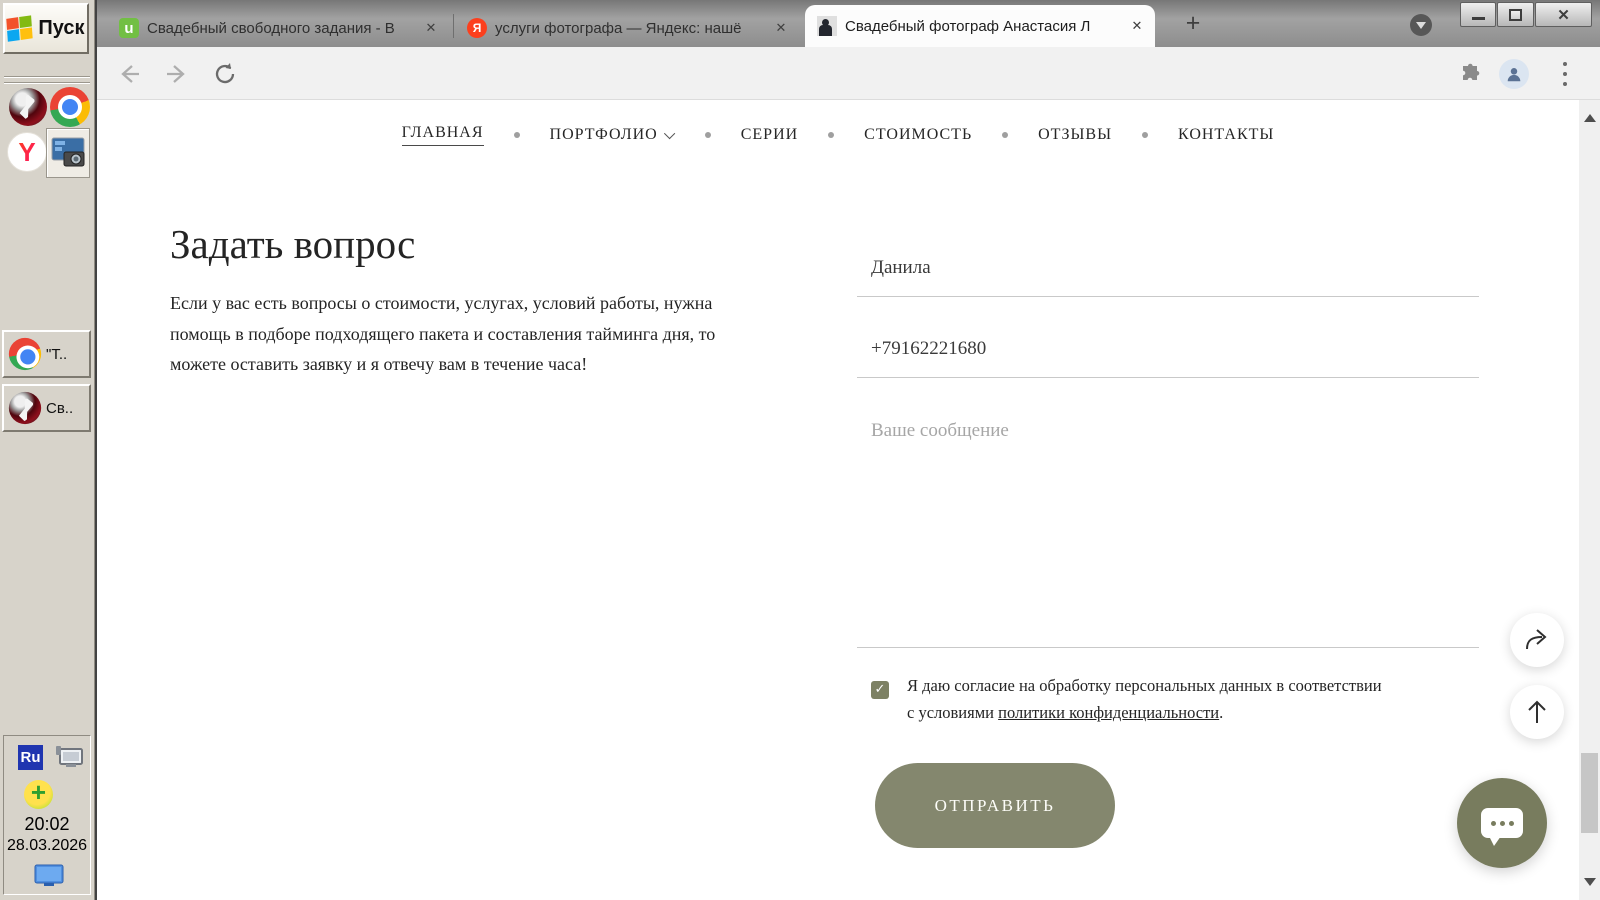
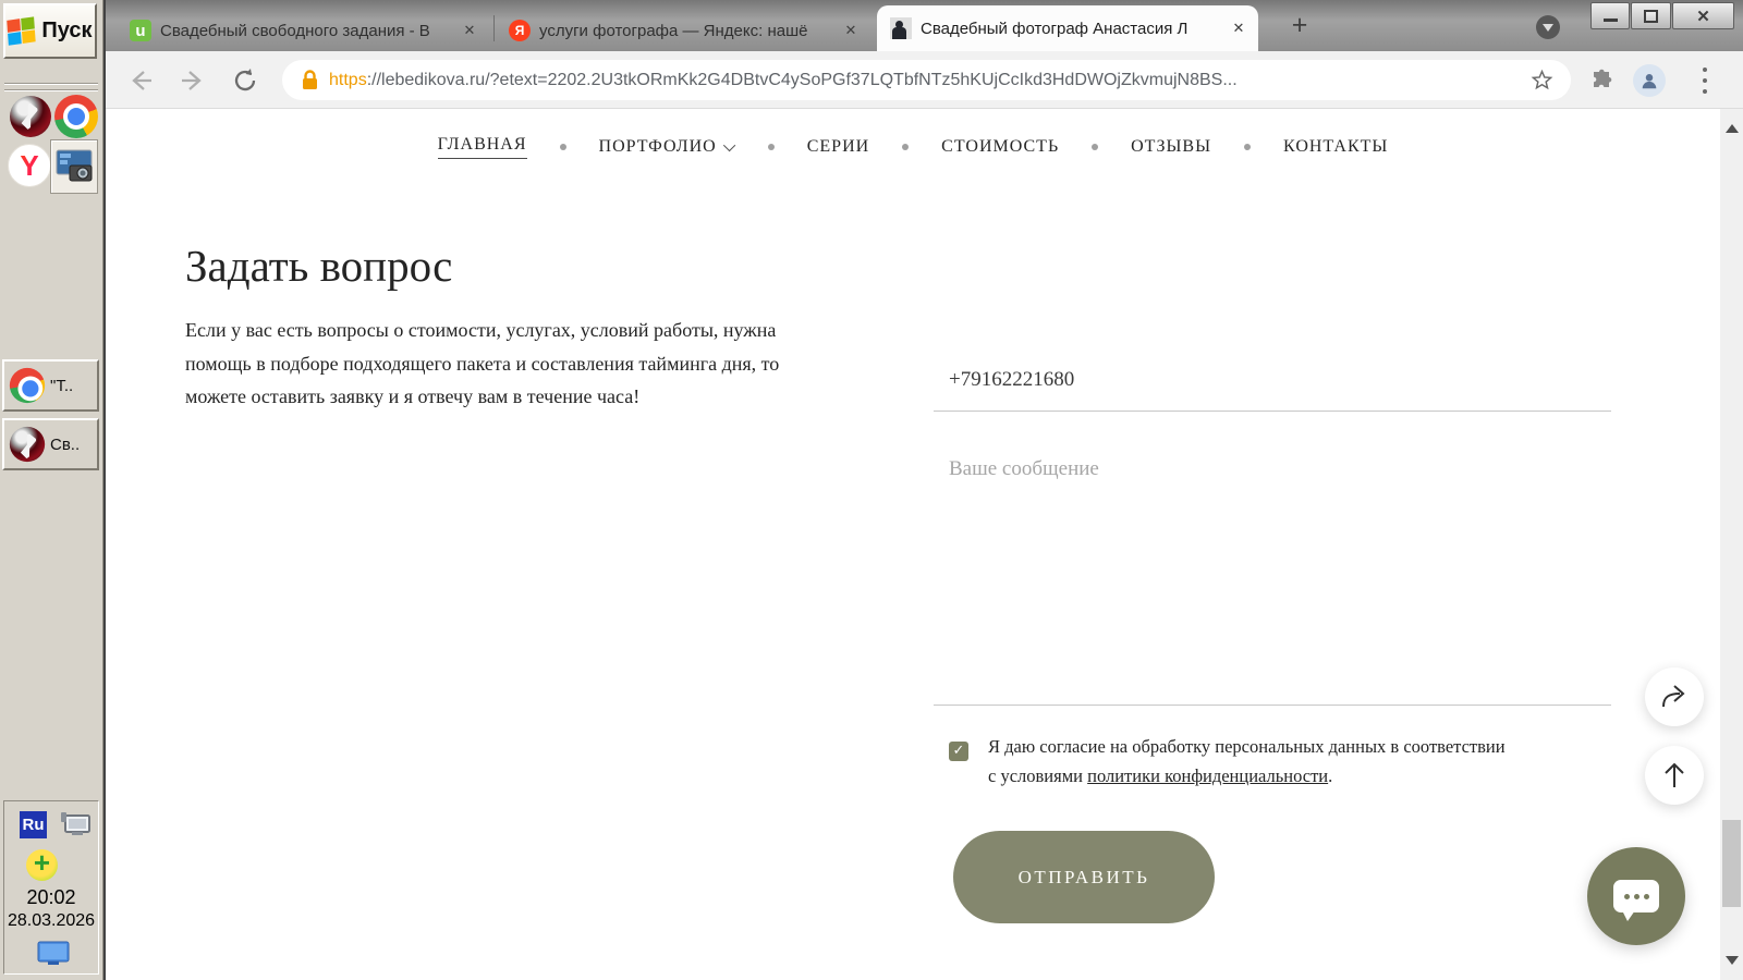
  Пуск
  Y
  "Т..
  Св..
  Ru
  20:02
  28.03.2026
  u
  Свадебный свободного задания - В
  ✕
  Я
  услуги фотографа — Яндекс: нашё
  ✕
  Свадебный фотограф Анастасия Л
  ✕
  +
  ✕
+ https://lebedikova.ru/?etext=2202.2U3tkORmKk2G4DBtvC4ySoPGf37LQTbfNTz5hKUjCcIkd3HdDWOjZkvmujN8BS...
  ГЛАВНАЯ
  ПОРТФОЛИО
  СЕРИИ
  СТОИМОСТЬ
  ОТЗЫВЫ
  КОНТАКТЫ
  Задать вопрос
  Если у вас есть вопросы о стоимости, услугах, условий работы, нужна помощь в подборе подходящего пакета и составления тайминга дня, то можете оставить заявку и я отвечу вам в течение часа!
- Данила
  +79162221680
  Ваше сообщение
  ✓
  Я даю согласие на обработку персональных данных в соответствии
  с условиями политики конфиденциальности.
  ОТПРАВИТЬ
